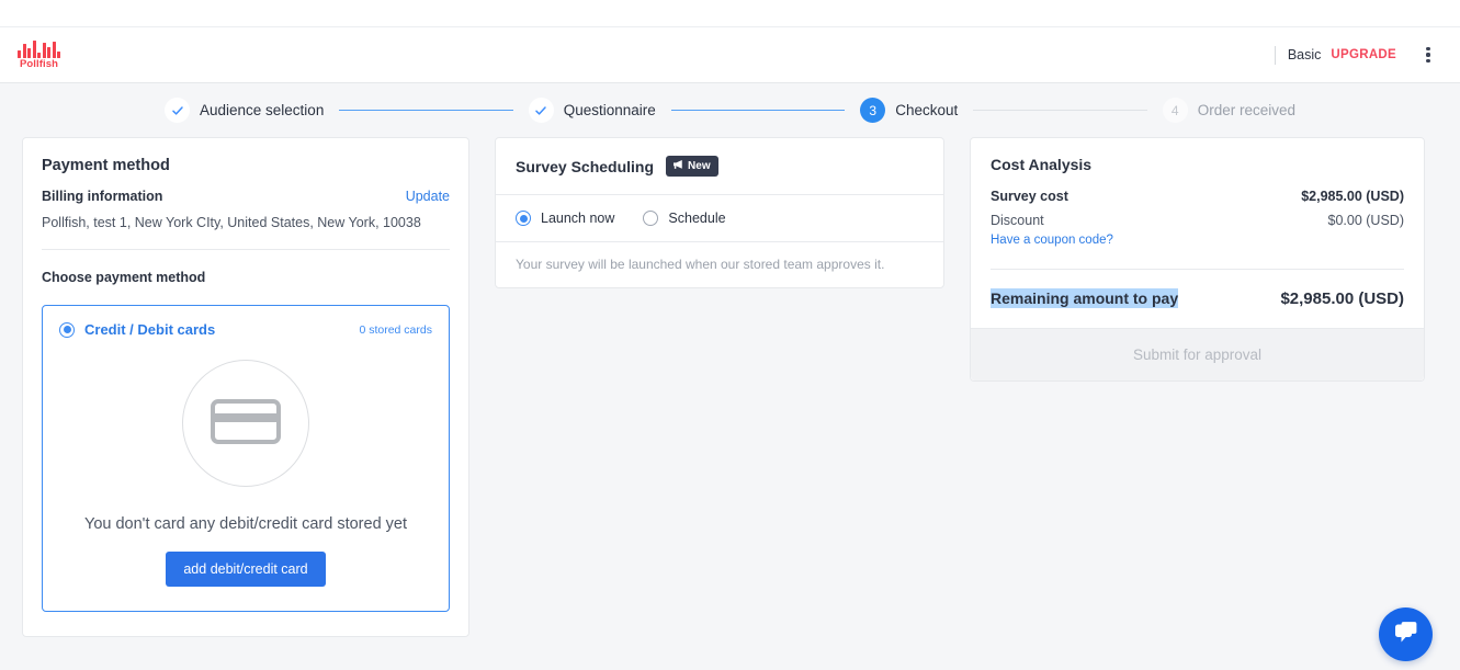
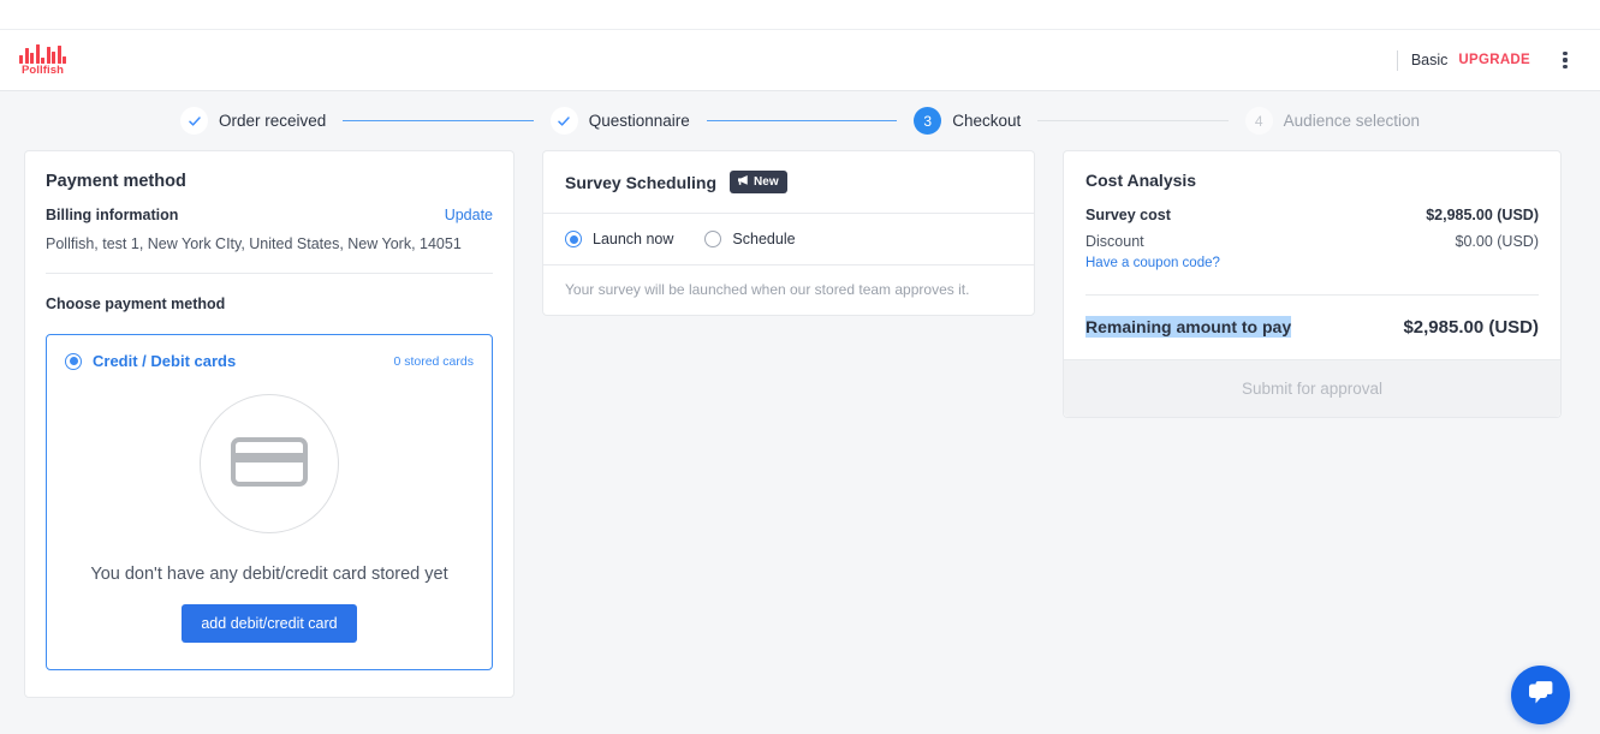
  Pollfish
  Basic
  UPGRADE
- Audience selection
+ Order received
  Questionnaire
  3
  Checkout
  4
- Order received
+ Audience selection
  Payment method
  Billing information
  Update
- Pollfish, test 1, New York CIty, United States, New York, 10038
+ Pollfish, test 1, New York CIty, United States, New York, 14051
  Choose payment method
  Credit / Debit cards
  0 stored cards
- You don't card any debit/credit card stored yet
+ You don't have any debit/credit card stored yet
  add debit/credit card
  Survey Scheduling
  New
  Launch now
  Schedule
  Your survey will be launched when our stored team approves it.
  Cost Analysis
  Survey cost
  $2,985.00 (USD)
  Discount
  $0.00 (USD)
  Have a coupon code?
  Remaining amount to pay
  $2,985.00 (USD)
  Submit for approval
